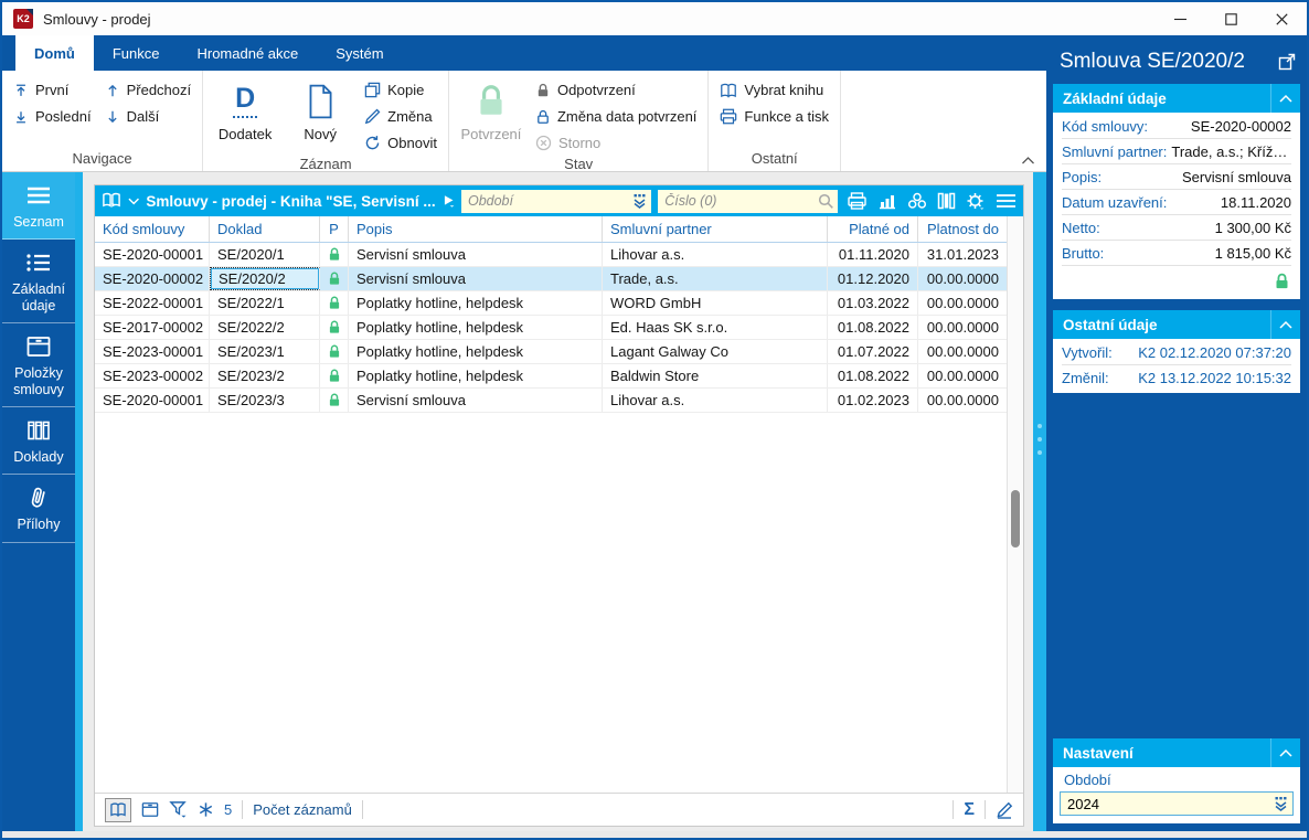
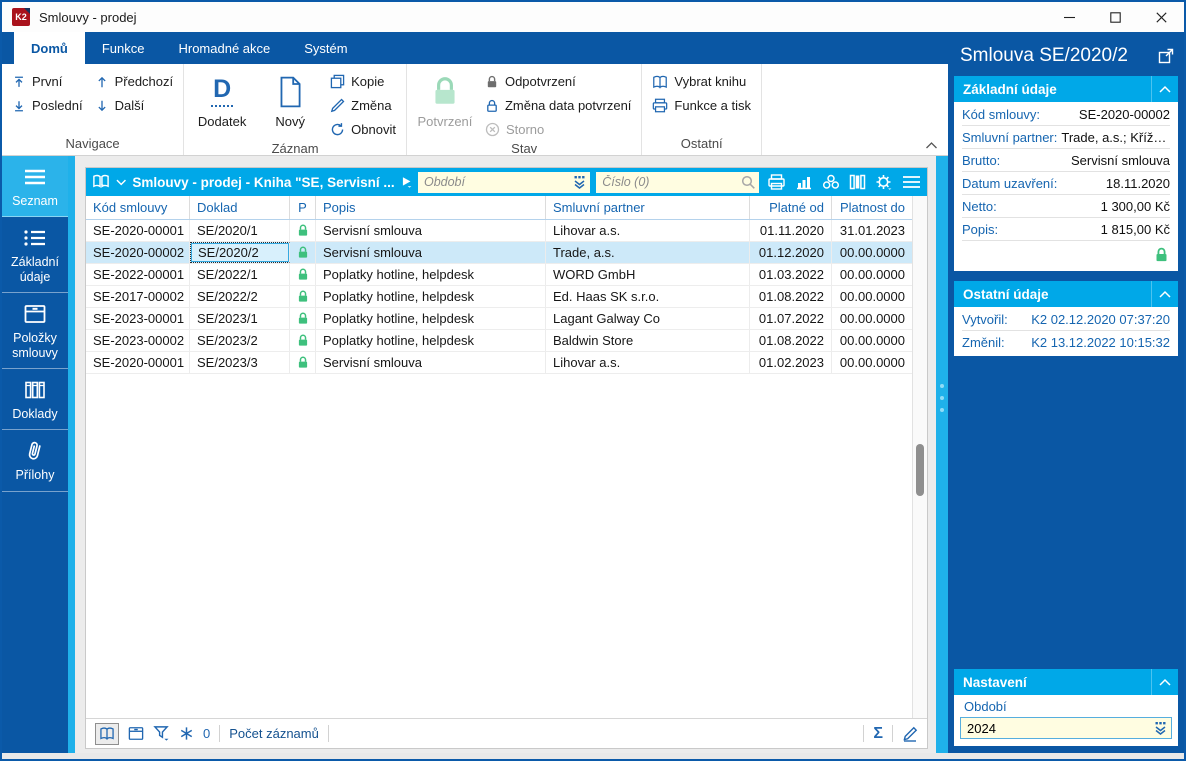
  K2
  Smlouvy - prodej
  Domů
  Funkce
  Hromadné akce
  Systém
  První
  Poslední
  Předchozí
  Další
  Navigace
  D
  Dodatek
  Nový
  Kopie
  Změna
  Obnovit
  Záznam
  Potvrzení
  Odpotvrzení
  Změna data potvrzení
  Storno
  Stav
  Vybrat knihu
  Funkce a tisk
  Ostatní
  Seznam
  Základní údaje
  Položky smlouvy
  Doklady
  Přílohy
  Smlouvy - prodej - Kniha "SE, Servisní ...
  Období
  Číslo (0)
  Kód smlouvy
  Doklad
  P
  Popis
  Smluvní partner
  Platné od
  Platnost do
  SE-2020-00001
  SE/2020/1
  Servisní smlouva
  Lihovar a.s.
  01.11.2020
  31.01.2023
  SE-2020-00002
  SE/2020/2
  Servisní smlouva
  Trade, a.s.
  01.12.2020
  00.00.0000
  SE-2022-00001
  SE/2022/1
  Poplatky hotline, helpdesk
  WORD GmbH
  01.03.2022
  00.00.0000
  SE-2017-00002
  SE/2022/2
  Poplatky hotline, helpdesk
  Ed. Haas SK s.r.o.
  01.08.2022
  00.00.0000
  SE-2023-00001
  SE/2023/1
  Poplatky hotline, helpdesk
  Lagant Galway Co
  01.07.2022
  00.00.0000
  SE-2023-00002
  SE/2023/2
  Poplatky hotline, helpdesk
  Baldwin Store
  01.08.2022
  00.00.0000
  SE-2020-00001
  SE/2023/3
  Servisní smlouva
  Lihovar a.s.
  01.02.2023
  00.00.0000
- 5
+ 0
  Počet záznamů
  Σ
  Smlouva SE/2020/2
  Základní údaje
  Kód smlouvy:
  SE-2020-00002
  Smluvní partner:
  Trade, a.s.; Křížko
- Popis:
+ Brutto:
  Servisní smlouva
  Datum uzavření:
  18.11.2020
  Netto:
  1 300,00 Kč
- Brutto:
+ Popis:
  1 815,00 Kč
  Ostatní údaje
  Vytvořil:
  K2 02.12.2020 07:37:20
  Změnil:
  K2 13.12.2022 10:15:32
  Nastavení
  Období
  2024
